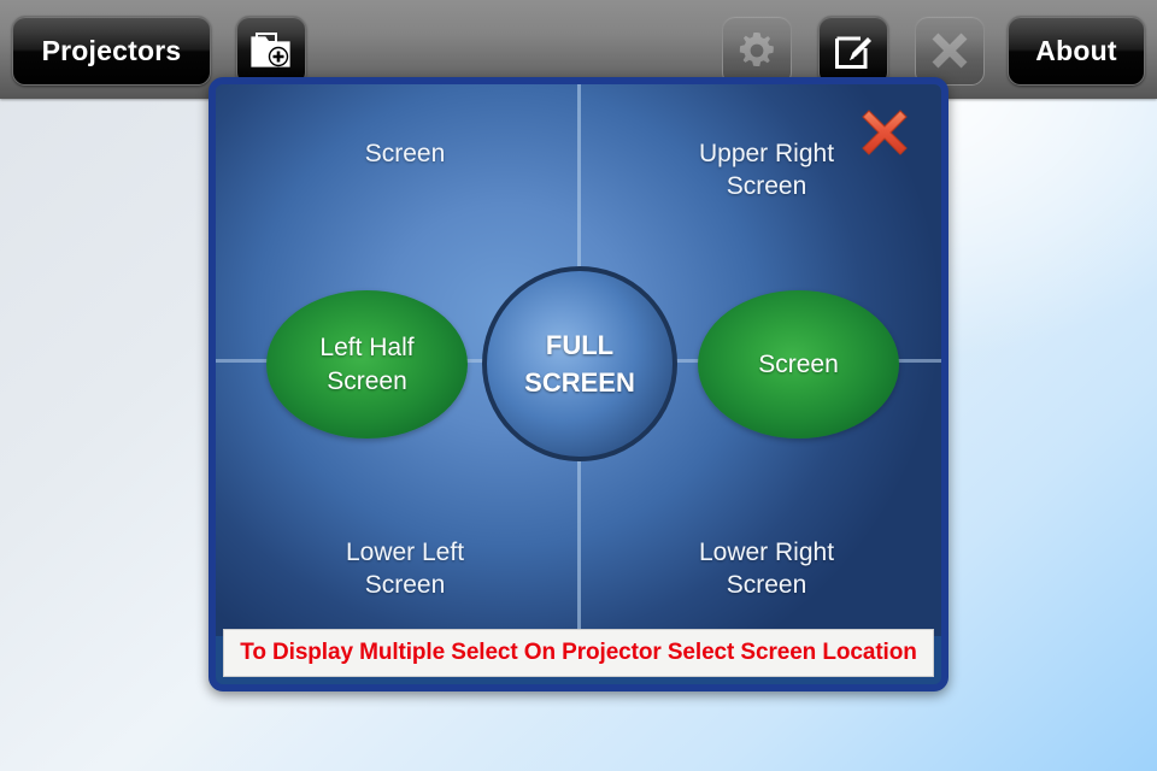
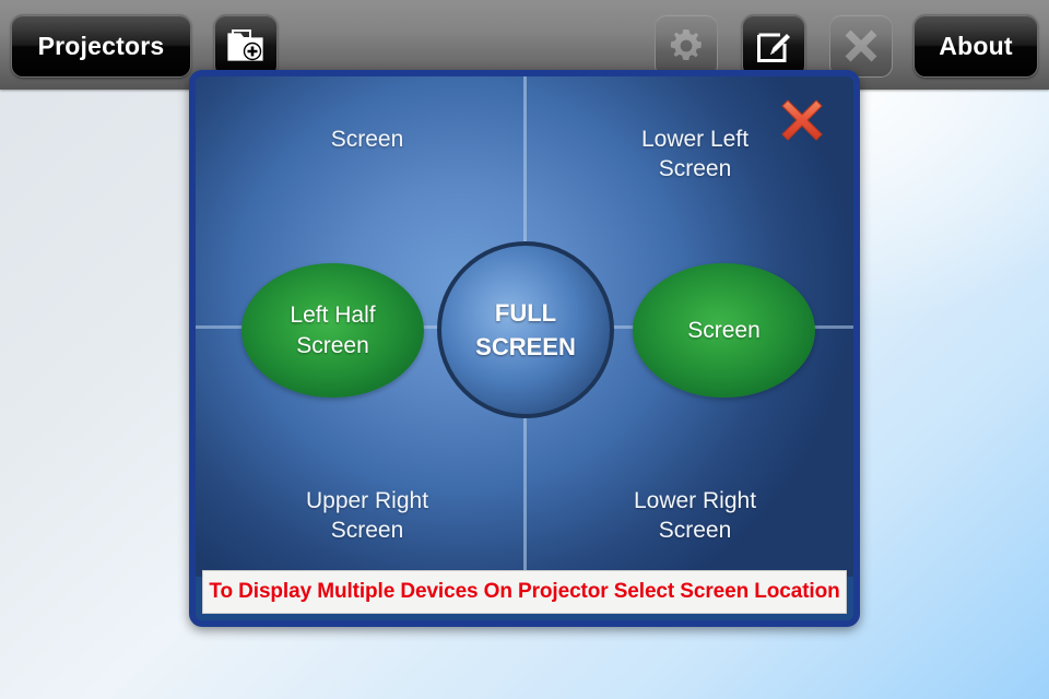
  Projectors
  About
  Screen
- Upper Right
+ Lower Left
  Screen
- Lower Left
+ Upper Right
  Screen
  Lower Right
  Screen
  Left Half
  Screen
  Screen
  FULL
  SCREEN
- To Display Multiple Select On Projector Select Screen Location
+ To Display Multiple Devices On Projector Select Screen Location
